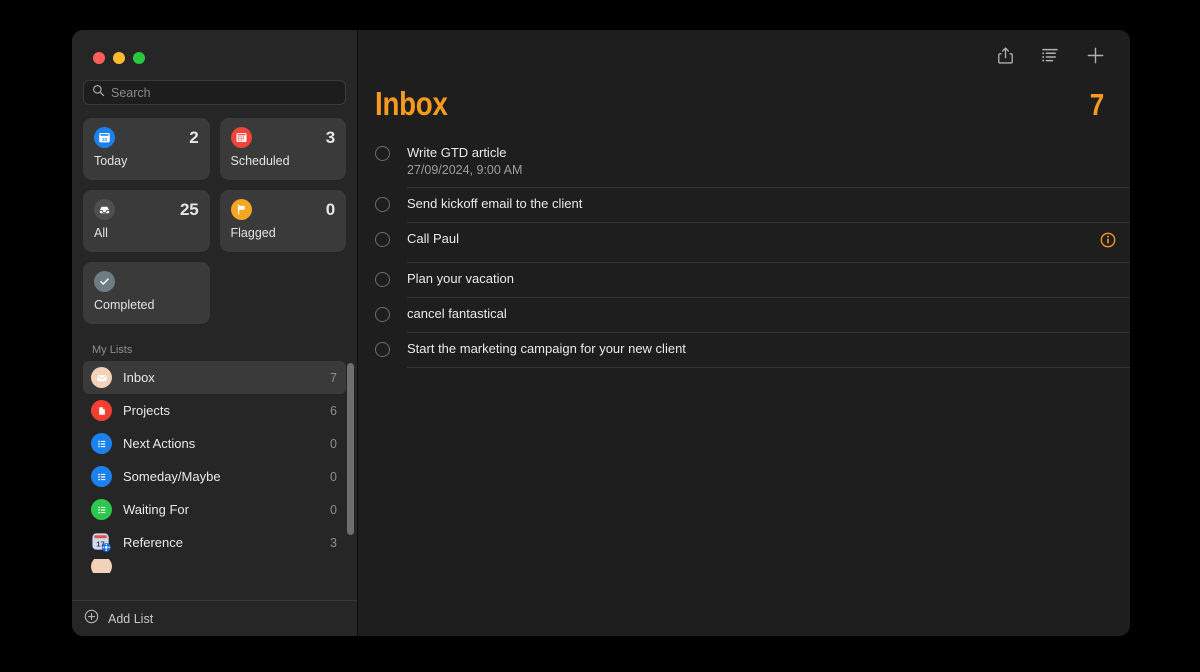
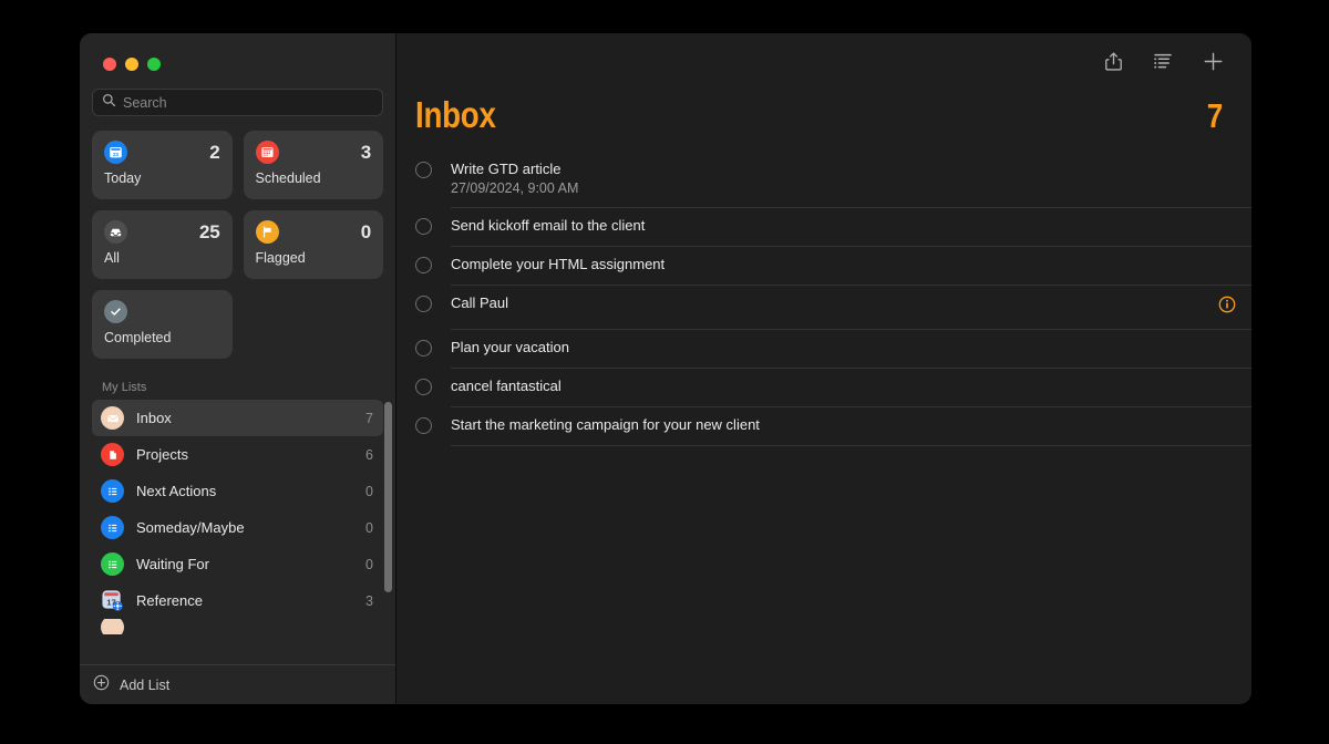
  Search
  2
  Today
  3
  Scheduled
  25
  All
  0
  Flagged
  Completed
  My Lists
  Inbox
  7
  Projects
  6
  Next Actions
  0
  Someday/Maybe
  0
  Waiting For
  0
  17
  Reference
  3
  Add List
  Inbox
  7
  Write GTD article
  27/09/2024, 9:00 AM
  Send kickoff email to the client
+ Complete your HTML assignment
  Call Paul
  Plan your vacation
  cancel fantastical
  Start the marketing campaign for your new client
